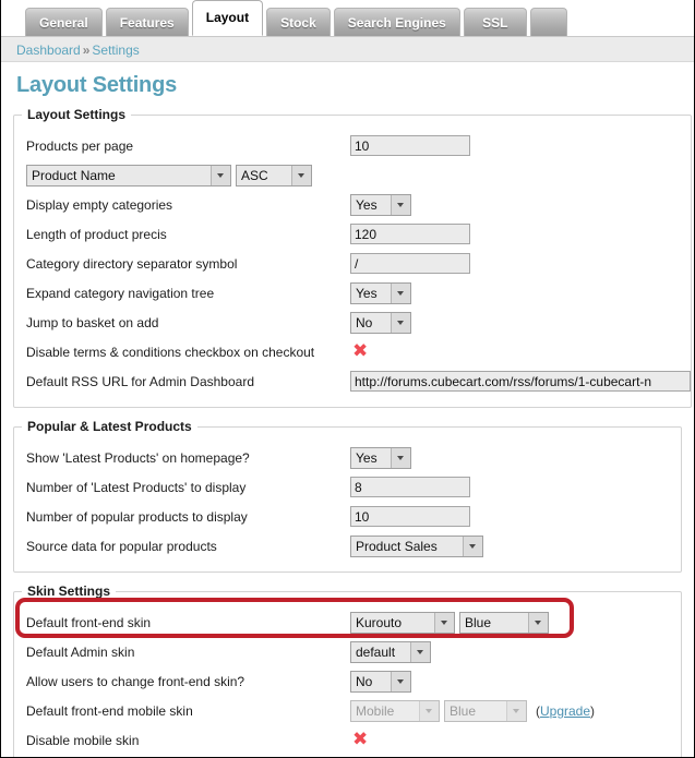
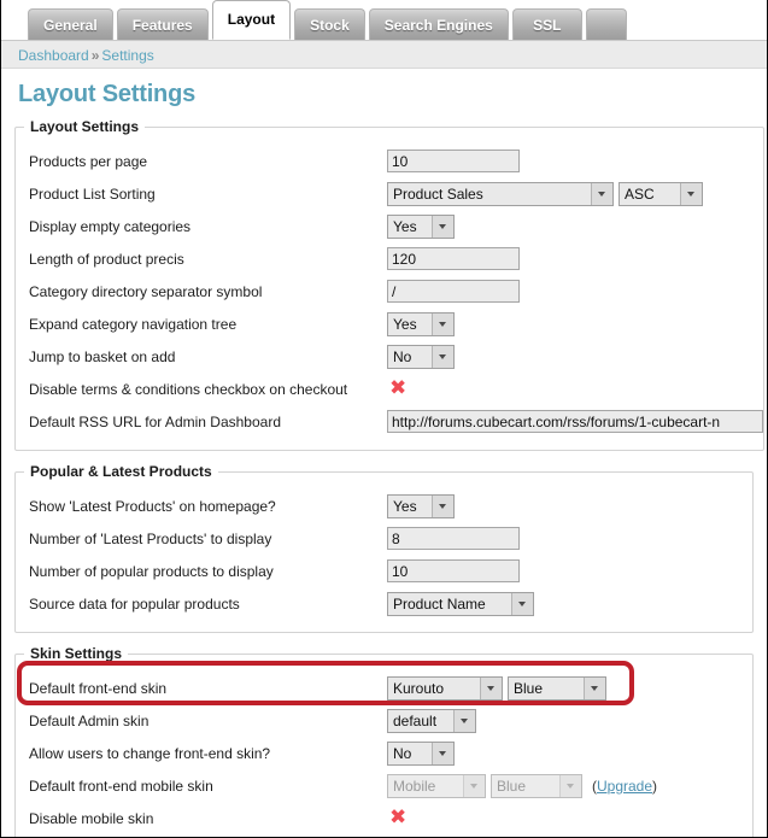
  General
  Features
  Layout
  Stock
  Search Engines
  SSL
  Dashboard » Settings
  Layout Settings
  Layout Settings
  Products per page
  10
+ Product List Sorting
- Product Name
+ Product Sales
  ASC
  Display empty categories
  Yes
  Length of product precis
  120
  Category directory separator symbol
  /
  Expand category navigation tree
  Yes
  Jump to basket on add
  No
  Disable terms & conditions checkbox on checkout
  ✖
  Default RSS URL for Admin Dashboard
  http://forums.cubecart.com/rss/forums/1-cubecart-n
  Popular & Latest Products
  Show 'Latest Products' on homepage?
  Yes
  Number of 'Latest Products' to display
  8
  Number of popular products to display
  10
  Source data for popular products
- Product Sales
+ Product Name
  Skin Settings
  Default front-end skin
  Kurouto
  Blue
  Default Admin skin
  default
  Allow users to change front-end skin?
  No
  Default front-end mobile skin
  Mobile
  Blue
  (Upgrade)
  Disable mobile skin
  ✖
